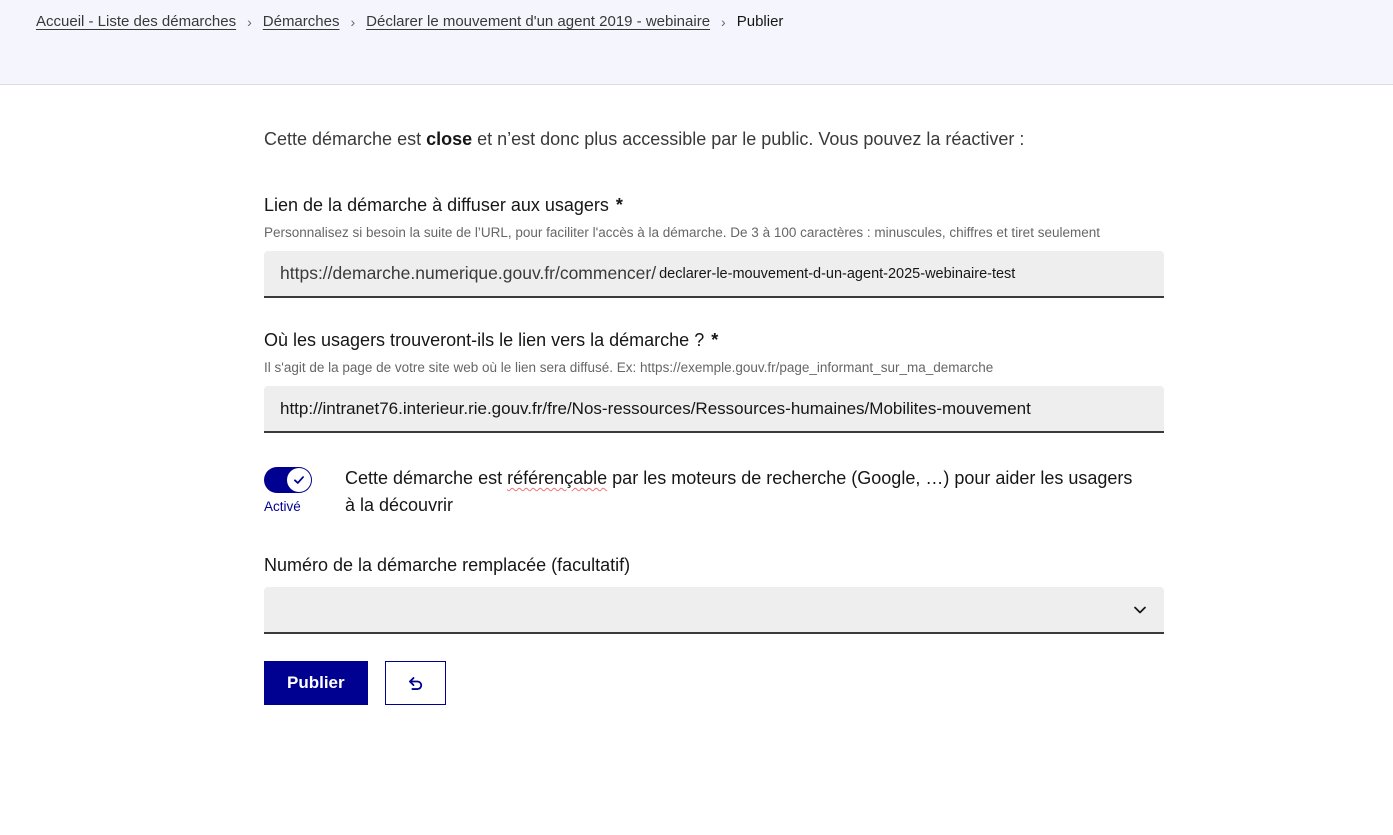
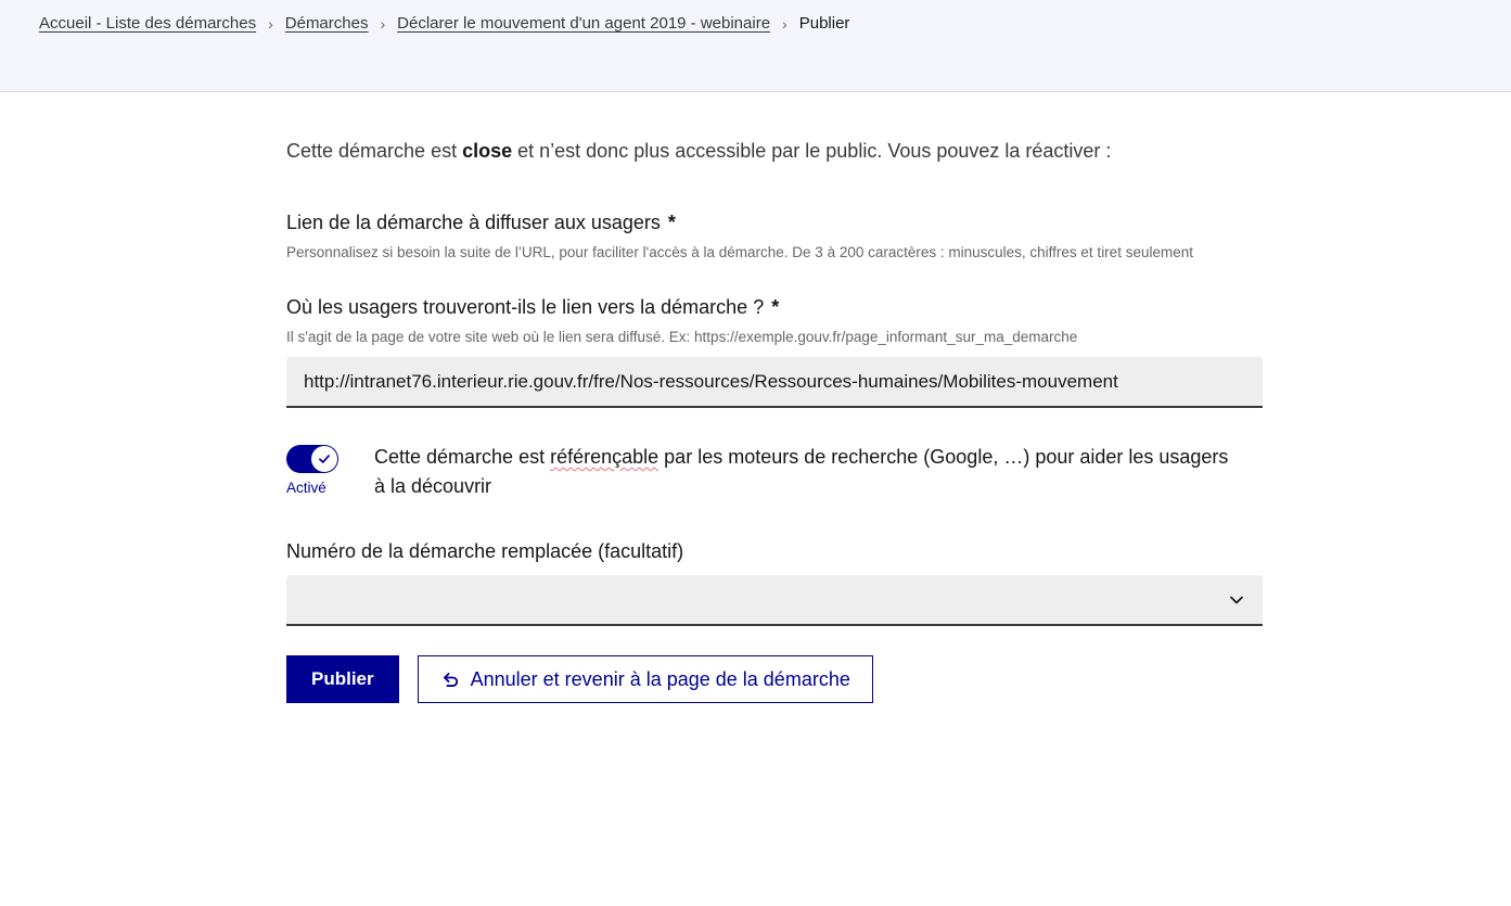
  Accueil - Liste des démarches
  ›
  Démarches
  ›
  Déclarer le mouvement d'un agent 2019 - webinaire
  ›
  Publier
  Cette démarche est close et n’est donc plus accessible par le public. Vous pouvez la réactiver :
  Lien de la démarche à diffuser aux usagers *
- Personnalisez si besoin la suite de l’URL, pour faciliter l'accès à la démarche. De 3 à 100 caractères : minuscules, chiffres et tiret seulement
+ Personnalisez si besoin la suite de l’URL, pour faciliter l'accès à la démarche. De 3 à 200 caractères : minuscules, chiffres et tiret seulement
- https://demarche.numerique.gouv.fr/commencer/
- declarer-le-mouvement-d-un-agent-2025-webinaire-test
  Où les usagers trouveront-ils le lien vers la démarche ? *
  Il s'agit de la page de votre site web où le lien sera diffusé. Ex: https://exemple.gouv.fr/page_informant_sur_ma_demarche
  http://intranet76.interieur.rie.gouv.fr/fre/Nos-ressources/Ressources-humaines/Mobilites-mouvement
  Activé
  Cette démarche est référençable par les moteurs de recherche (Google, …) pour aider les usagers à la découvrir
  Numéro de la démarche remplacée (facultatif)
  Publier
+ Annuler et revenir à la page de la démarche
